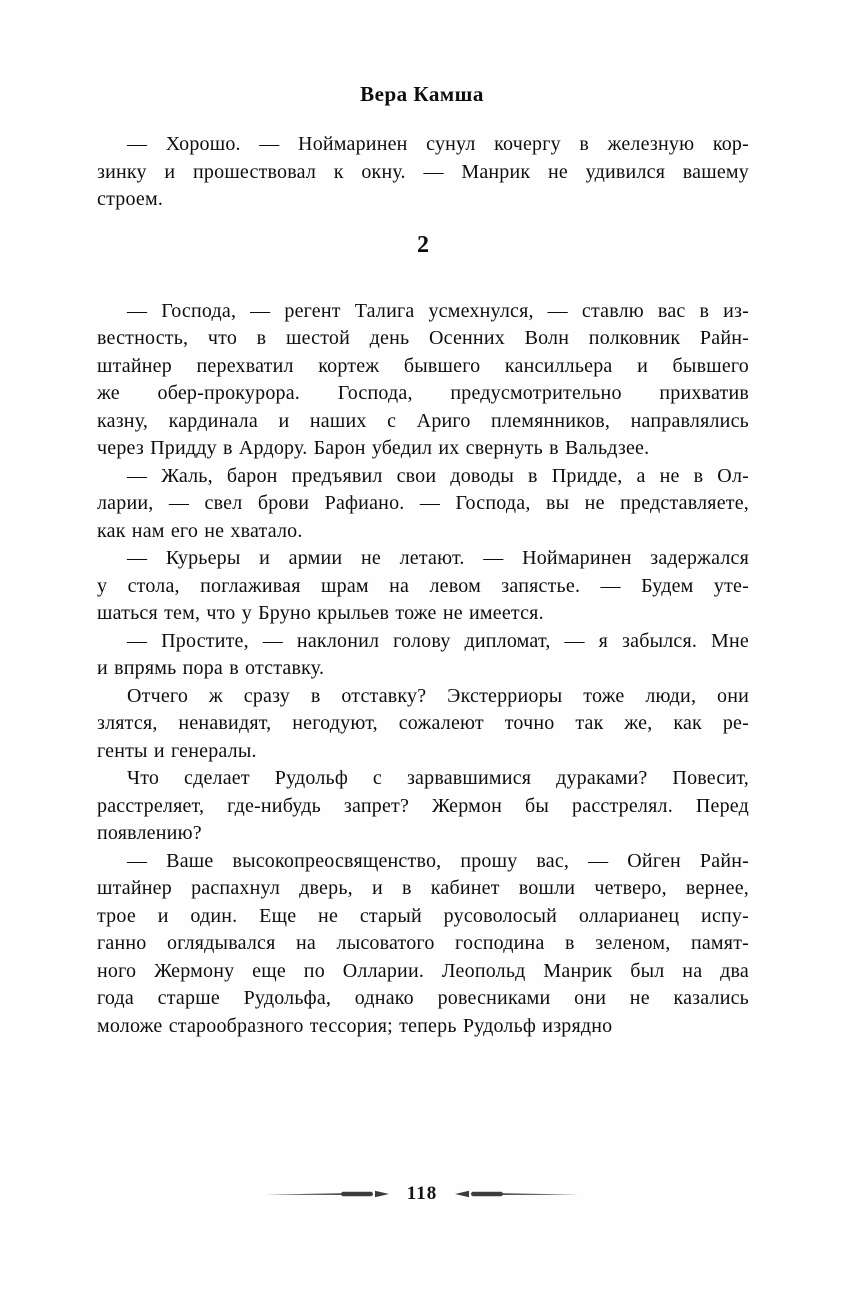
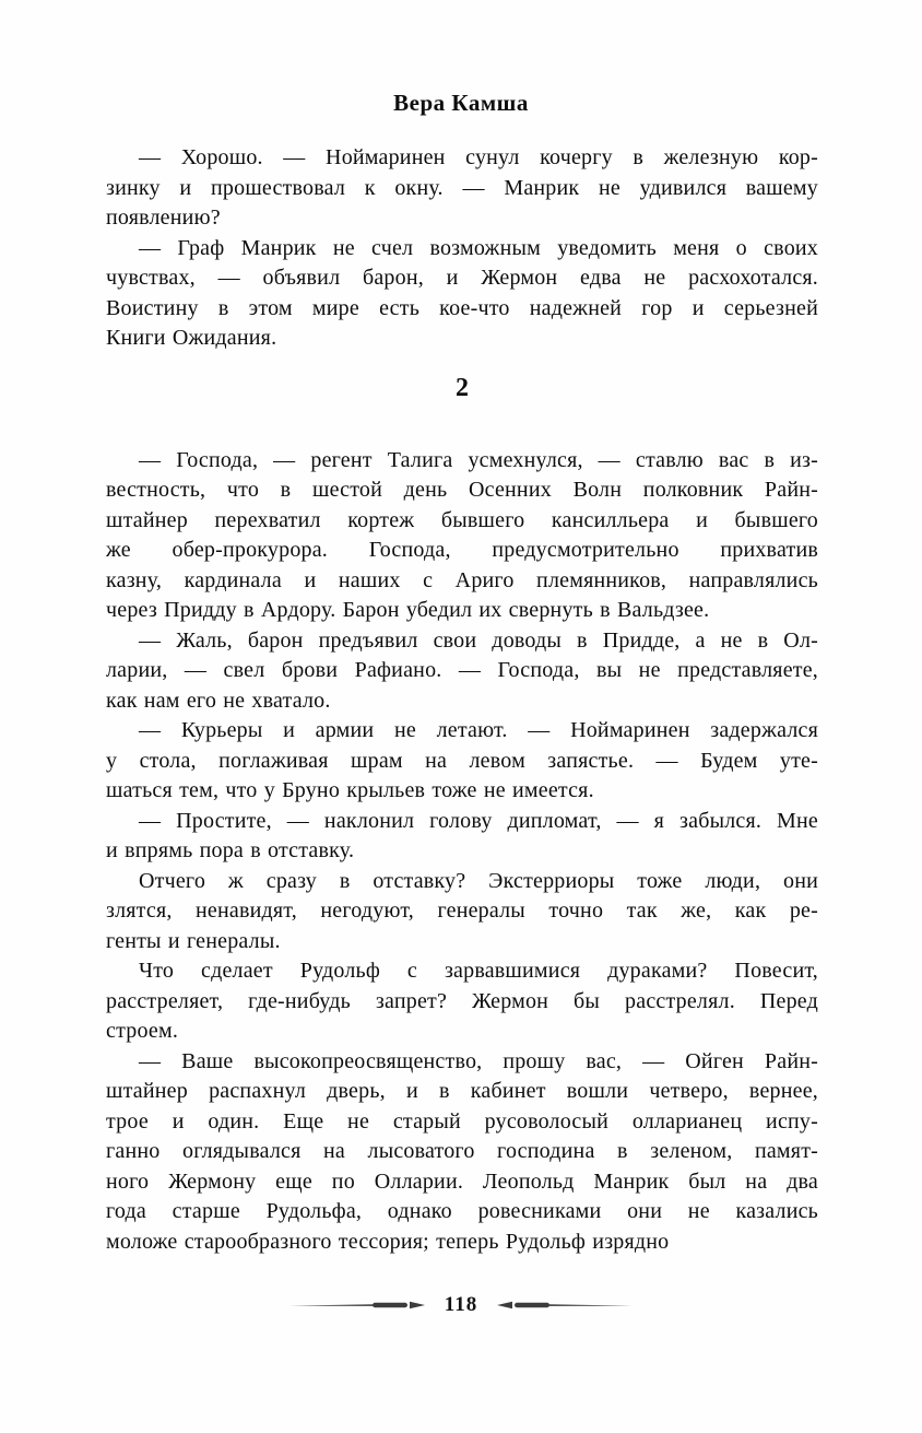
  Вера Камша
  — Хорошо. — Ноймаринен сунул кочергу в железную кор-
  зинку и прошествовал к окну. — Манрик не удивился вашему
- строем.
+ появлению?
+ — Граф Манрик не счел возможным уведомить меня о своих
+ чувствах, — объявил барон, и Жермон едва не расхохотался.
+ Воистину в этом мире есть кое-что надежней гор и серьезней
+ Книги Ожидания.
  2
  — Господа, — регент Талига усмехнулся, — ставлю вас в из-
  вестность, что в шестой день Осенних Волн полковник Райн-
  штайнер перехватил кортеж бывшего кансилльера и бывшего
  же обер-прокурора. Господа, предусмотрительно прихватив
  казну, кардинала и наших с Ариго племянников, направлялись
  через Придду в Ардору. Барон убедил их свернуть в Вальдзее.
  — Жаль, барон предъявил свои доводы в Придде, а не в Ол-
  ларии, — свел брови Рафиано. — Господа, вы не представляете,
  как нам его не хватало.
  — Курьеры и армии не летают. — Ноймаринен задержался
  у стола, поглаживая шрам на левом запястье. — Будем уте-
  шаться тем, что у Бруно крыльев тоже не имеется.
  — Простите, — наклонил голову дипломат, — я забылся. Мне
  и впрямь пора в отставку.
  Отчего ж сразу в отставку? Экстерриоры тоже люди, они
- злятся, ненавидят, негодуют, сожалеют точно так же, как ре-
+ злятся, ненавидят, негодуют, генералы точно так же, как ре-
  генты и генералы.
  Что сделает Рудольф с зарвавшимися дураками? Повесит,
  расстреляет, где-нибудь запрет? Жермон бы расстрелял. Перед
- появлению?
+ строем.
  — Ваше высокопреосвященство, прошу вас, — Ойген Райн-
  штайнер распахнул дверь, и в кабинет вошли четверо, вернее,
  трое и один. Еще не старый русоволосый олларианец испу-
  ганно оглядывался на лысоватого господина в зеленом, памят-
  ного Жермону еще по Олларии. Леопольд Манрик был на два
  года старше Рудольфа, однако ровесниками они не казались
  моложе старообразного тессория; теперь Рудольф изрядно
  118
